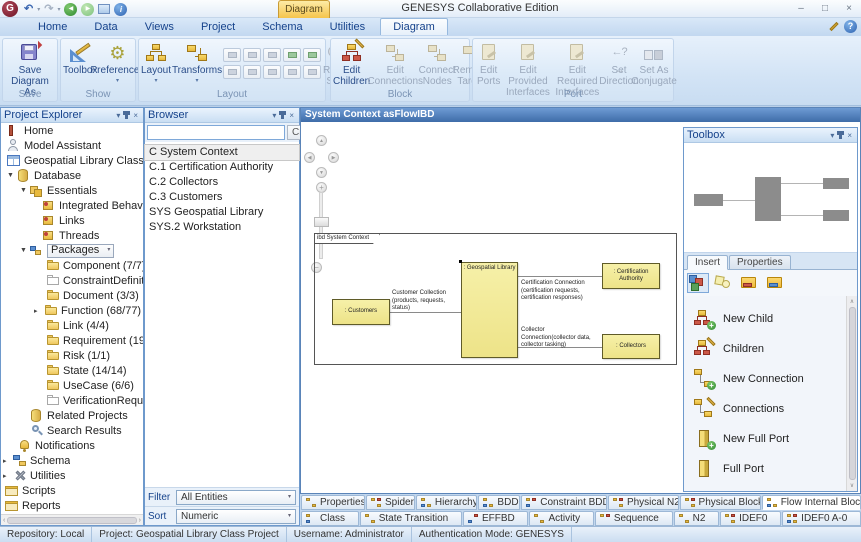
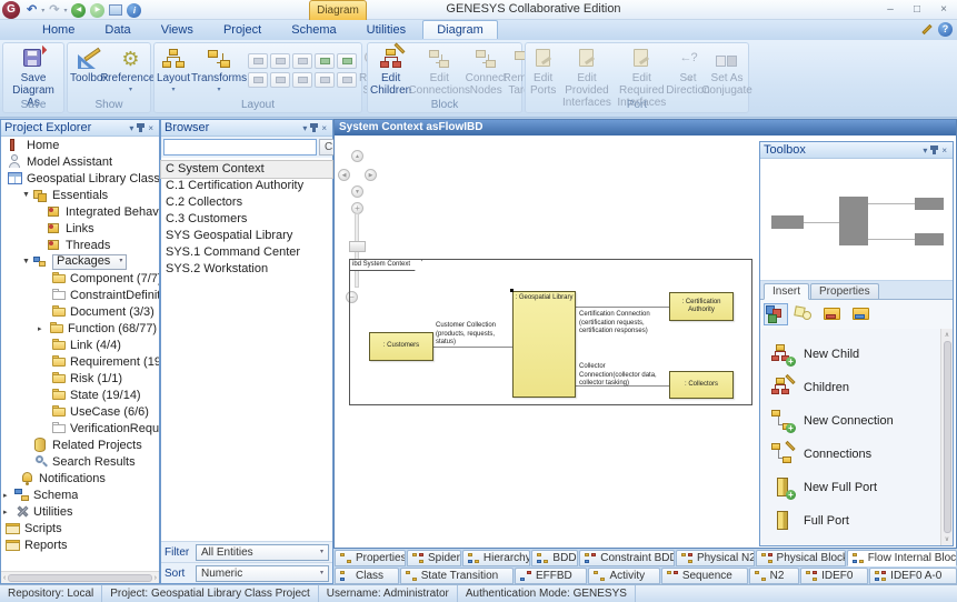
  G
  ↶
  ↷
  i
  Diagram
  GENESYS Collaborative Edition
  –
  □
  ×
  Home Data Views Project Schema Utilities Diagram
  ?
  Save Diagram As
  Save
  Toolbox
  ⚙
  Preference
  Show
  Layout
  Transforms
  Layout
  Edit Children
  Edit Connections
  Connect Nodes
  Block
  Edit Ports
  Edit Provided Interfaces
  Edit Required Interfaces
  ←?→
  Set Direction
  Set As Conjugate
  Port
  Project Explorer
  ▾
  ×
  Home
  Model Assistant
  Geospatial Library Class
- Database
  Essentials
  Integrated Behav
  Links
  Threads
  Packages
  Component (7/7
  ConstraintDefinit
  Document (3/3)
  Function (68/77)
  Link (4/4)
  Requirement (19
  Risk (1/1)
- State (14/14)
+ State (19/14)
  UseCase (6/6)
  VerificationRequ
  Related Projects
  Search Results
  Notifications
  Schema
  Utilities
  Scripts
  Reports
  Browser
  ▾
  ×
  C System Context
  C.1 Certification Authority
  C.2 Collectors
  C.3 Customers
  SYS Geospatial Library
+ SYS.1 Command Center
  SYS.2 Workstation
  Filter
  All Entities
  Sort
  Numeric
  System Context asFlowIBD
  +
  −
  Properties
  Spider
  Hierarchy
  BDD
  Constraint BD
  Physical N2
  Physical Bloc
  Flow Internal Bloc
  Class
  State Transition
  EFFBD
  Activity
  Sequence
  N2
  IDEF0
  IDEF0 A-0
  Toolbox
  ▾
  ×
  Insert
  Properties
  +
  New Child
  Children
  +
  New Connection
  Connections
  +
  New Full Port
  Full Port
  Repository: Local
  Project: Geospatial Library Class Project
  Username: Administrator
  Authentication Mode: GENESYS
